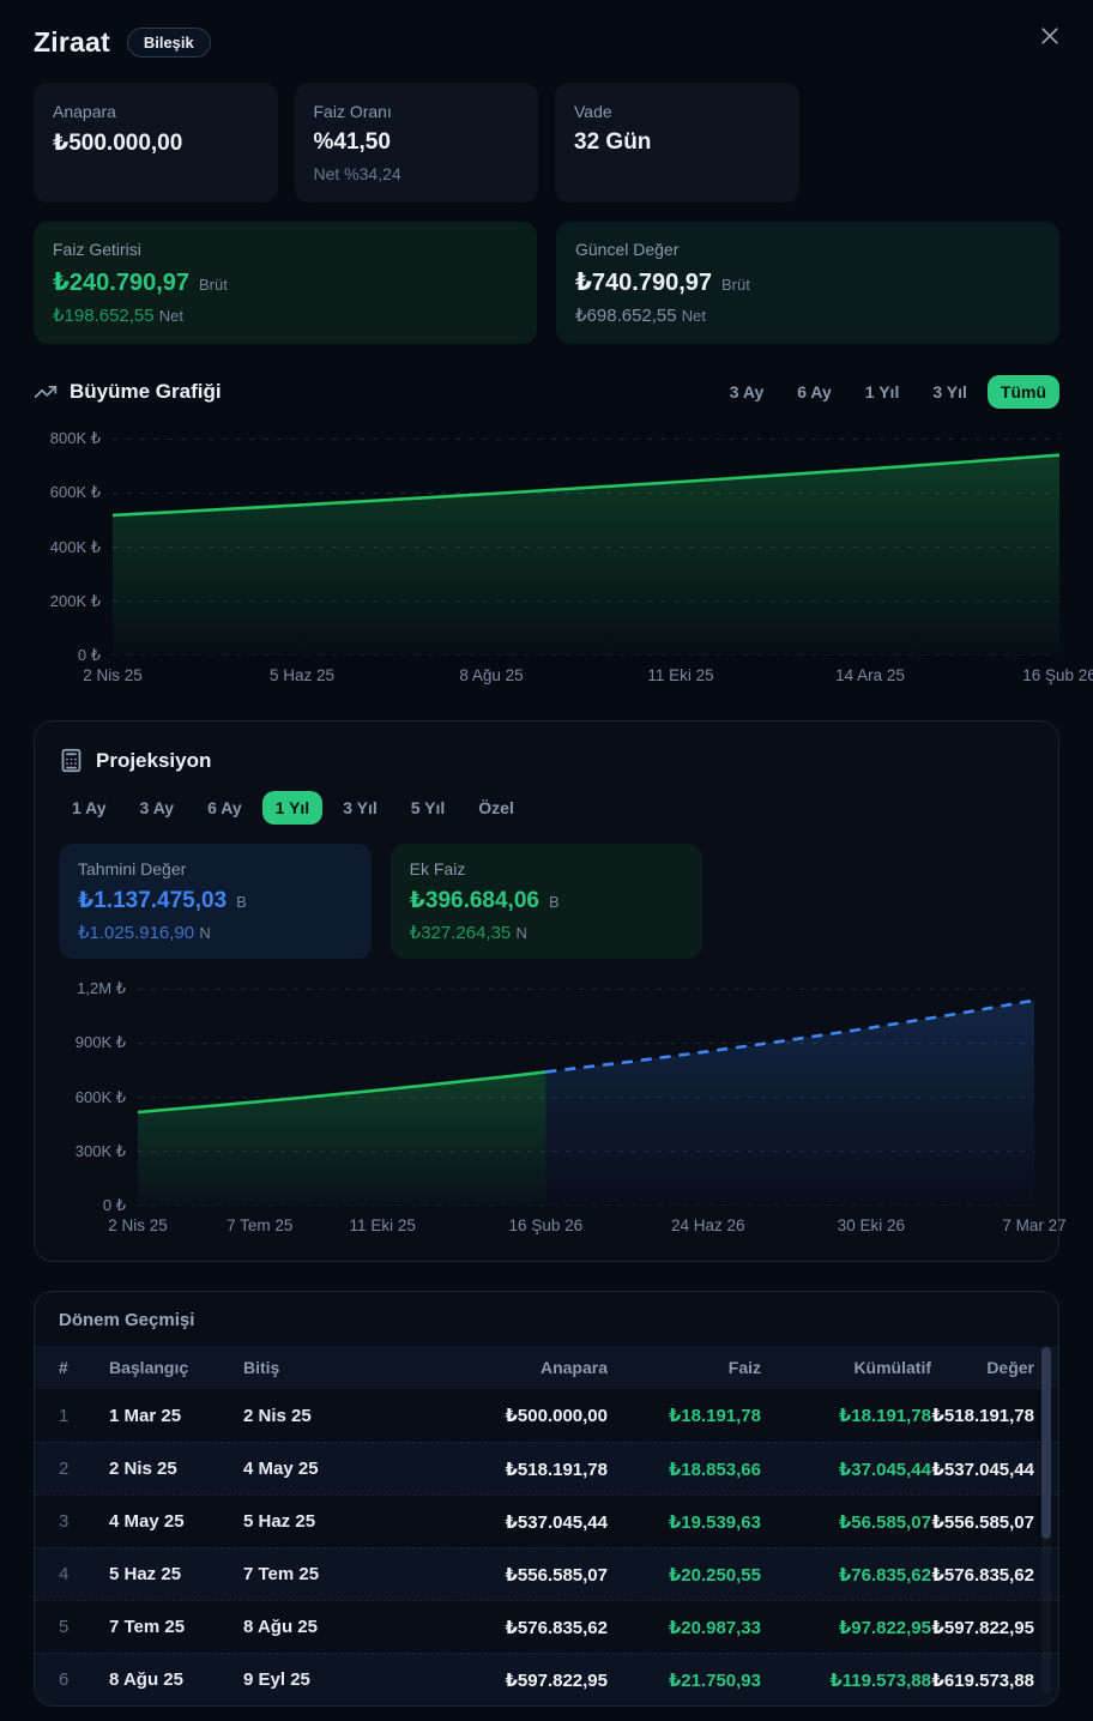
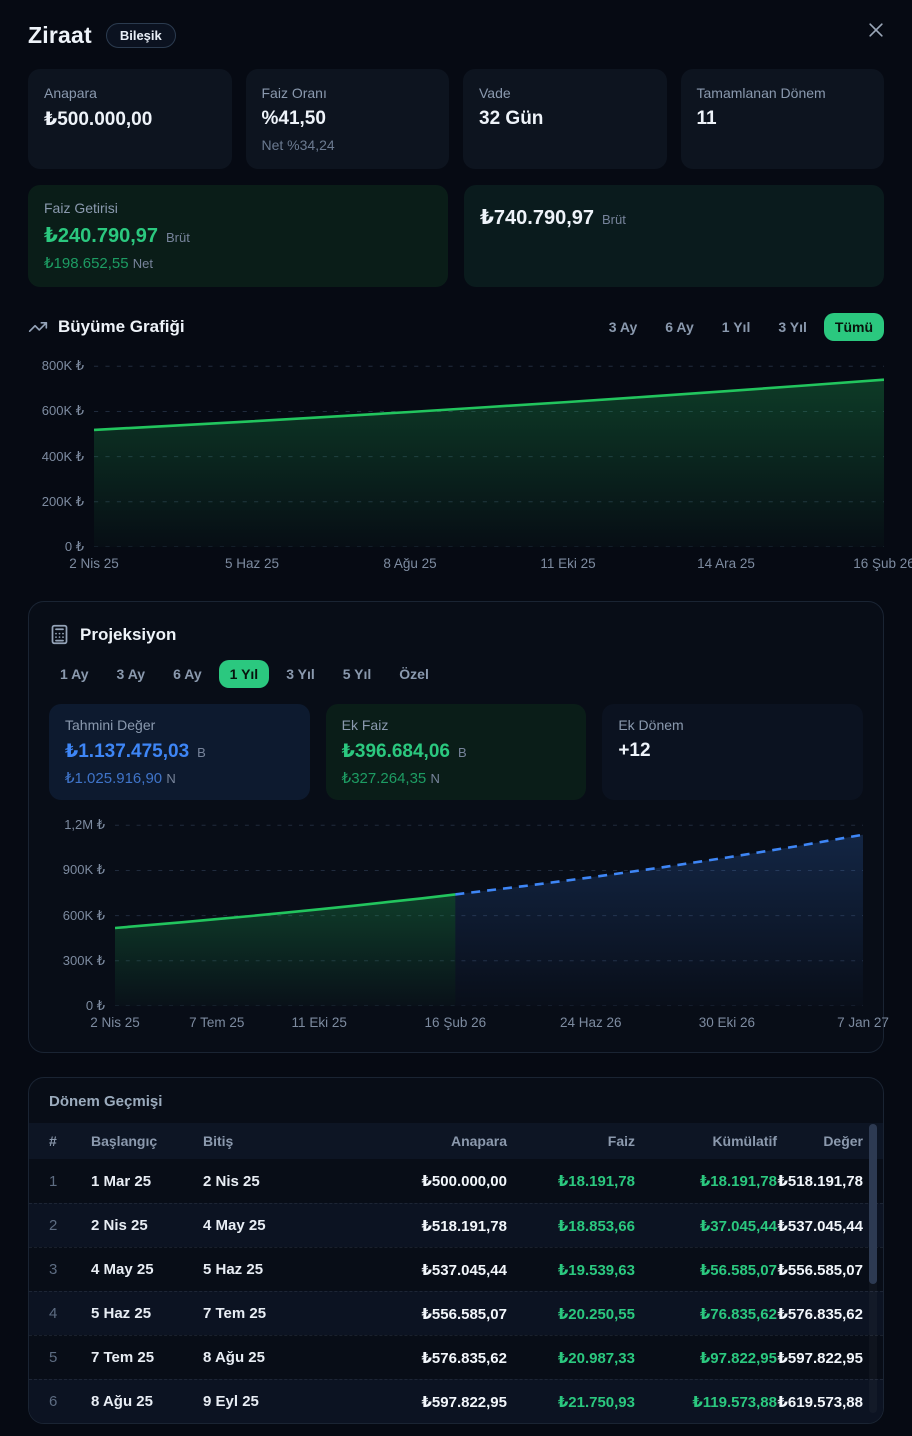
  Ziraat
  Bileşik
  Anapara
  ₺500.000,00
  Faiz Oranı
  %41,50
  Net %34,24
  Vade
  32 Gün
+ Tamamlanan Dönem
+ 11
  Faiz Getirisi
  ₺240.790,97
  Brüt
  ₺198.652,55 Net
- Güncel Değer
  ₺740.790,97
  Brüt
- ₺698.652,55 Net
  Büyüme Grafiği
  3 Ay
  6 Ay
  1 Yıl
  3 Yıl
  Tümü
  800K ₺
  600K ₺
  400K ₺
  200K ₺
  0 ₺
  2 Nis 25
  5 Haz 25
  8 Ağu 25
  11 Eki 25
  14 Ara 25
  16 Şub 26
  Projeksiyon
  1 Ay
  3 Ay
  6 Ay
  1 Yıl
  3 Yıl
  5 Yıl
  Özel
  Tahmini Değer
  ₺1.137.475,03
  B
  ₺1.025.916,90 N
  Ek Faiz
  ₺396.684,06
  B
  ₺327.264,35 N
+ Ek Dönem
+ +12
  1,2M ₺
  900K ₺
  600K ₺
  300K ₺
  0 ₺
  2 Nis 25
  7 Tem 25
  11 Eki 25
  16 Şub 26
  24 Haz 26
  30 Eki 26
- 7 Mar 27
+ 7 Jan 27
  Dönem Geçmişi
  #
  Başlangıç
  Bitiş
  Anapara
  Faiz
  Kümülatif
  Değer
  1
  1 Mar 25
  2 Nis 25
  ₺500.000,00
  ₺18.191,78
  ₺18.191,78
  ₺518.191,78
  2
  2 Nis 25
  4 May 25
  ₺518.191,78
  ₺18.853,66
  ₺37.045,44
  ₺537.045,44
  3
  4 May 25
  5 Haz 25
  ₺537.045,44
  ₺19.539,63
  ₺56.585,07
  ₺556.585,07
  4
  5 Haz 25
  7 Tem 25
  ₺556.585,07
  ₺20.250,55
  ₺76.835,62
  ₺576.835,62
  5
  7 Tem 25
  8 Ağu 25
  ₺576.835,62
  ₺20.987,33
  ₺97.822,95
  ₺597.822,95
  6
  8 Ağu 25
  9 Eyl 25
  ₺597.822,95
  ₺21.750,93
  ₺119.573,88
  ₺619.573,88
